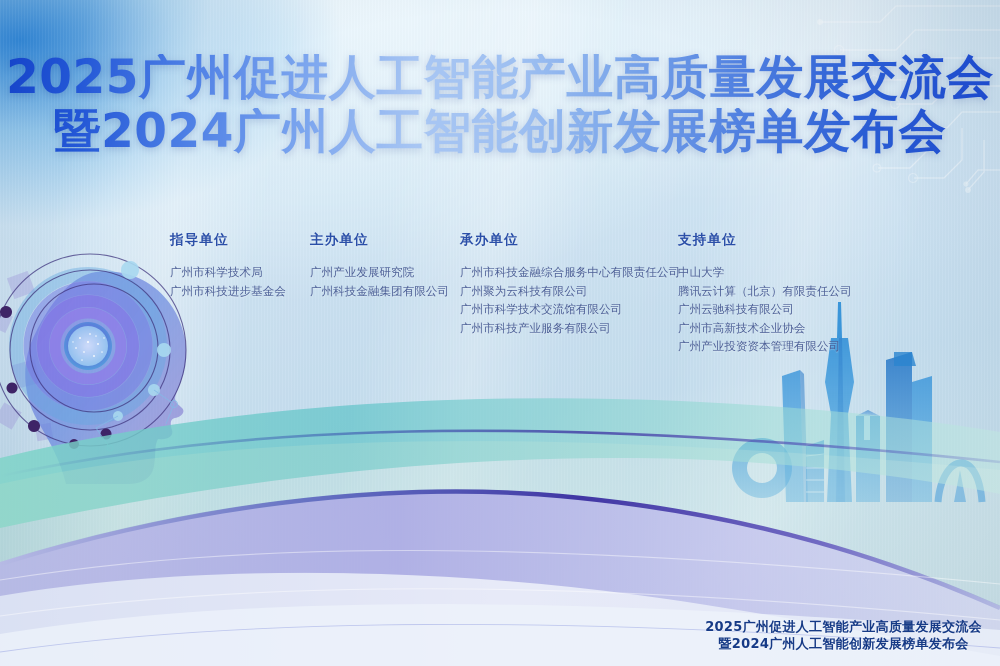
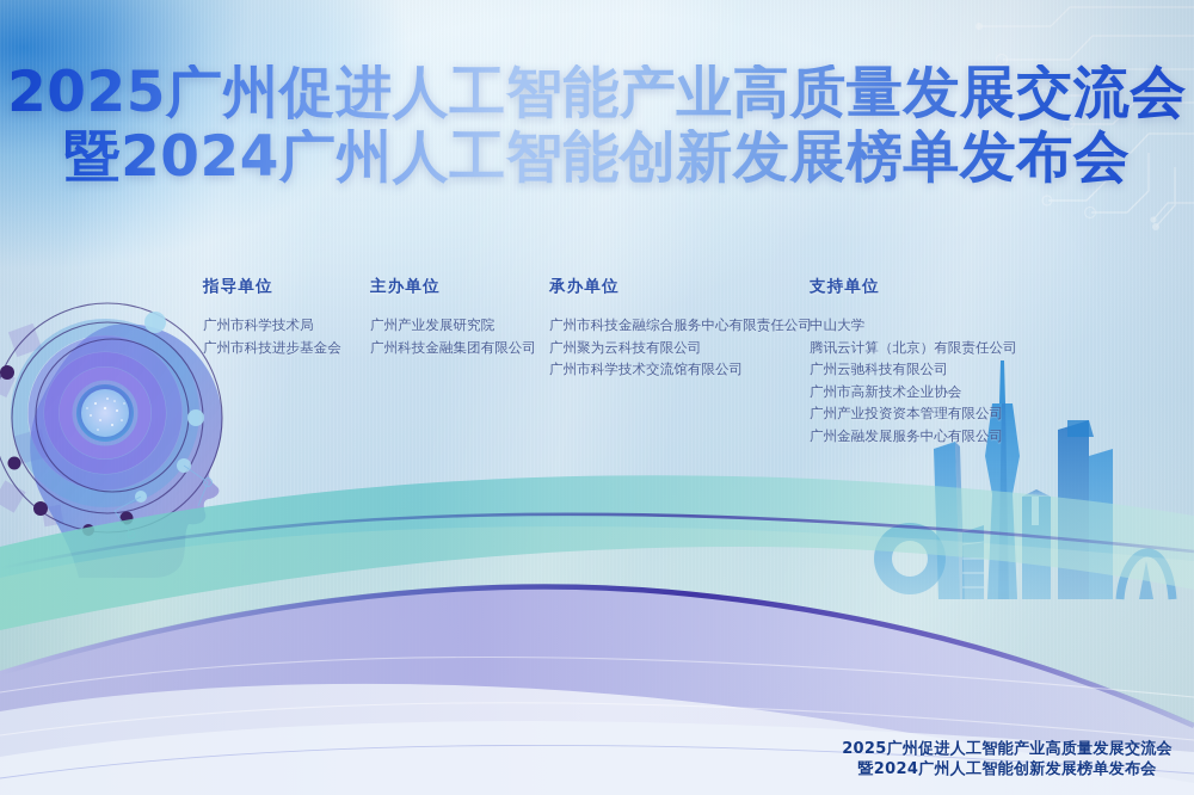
  2025广州促进人工智能产业高质量发展交流会
  暨2024广州人工智能创新发展榜单发布会
  指导单位
  广州市科学技术局
  广州市科技进步基金会
  主办单位
  广州产业发展研究院
  广州科技金融集团有限公司
  承办单位
  广州市科技金融综合服务中心有限责任公司
  广州聚为云科技有限公司
  广州市科学技术交流馆有限公司
- 广州市科技产业服务有限公司
  支持单位
  中山大学
  腾讯云计算（北京）有限责任公司
  广州云驰科技有限公司
  广州市高新技术企业协会
  广州产业投资资本管理有限公司
+ 广州金融发展服务中心有限公司
  2025广州促进人工智能产业高质量发展交流会
  暨2024广州人工智能创新发展榜单发布会
